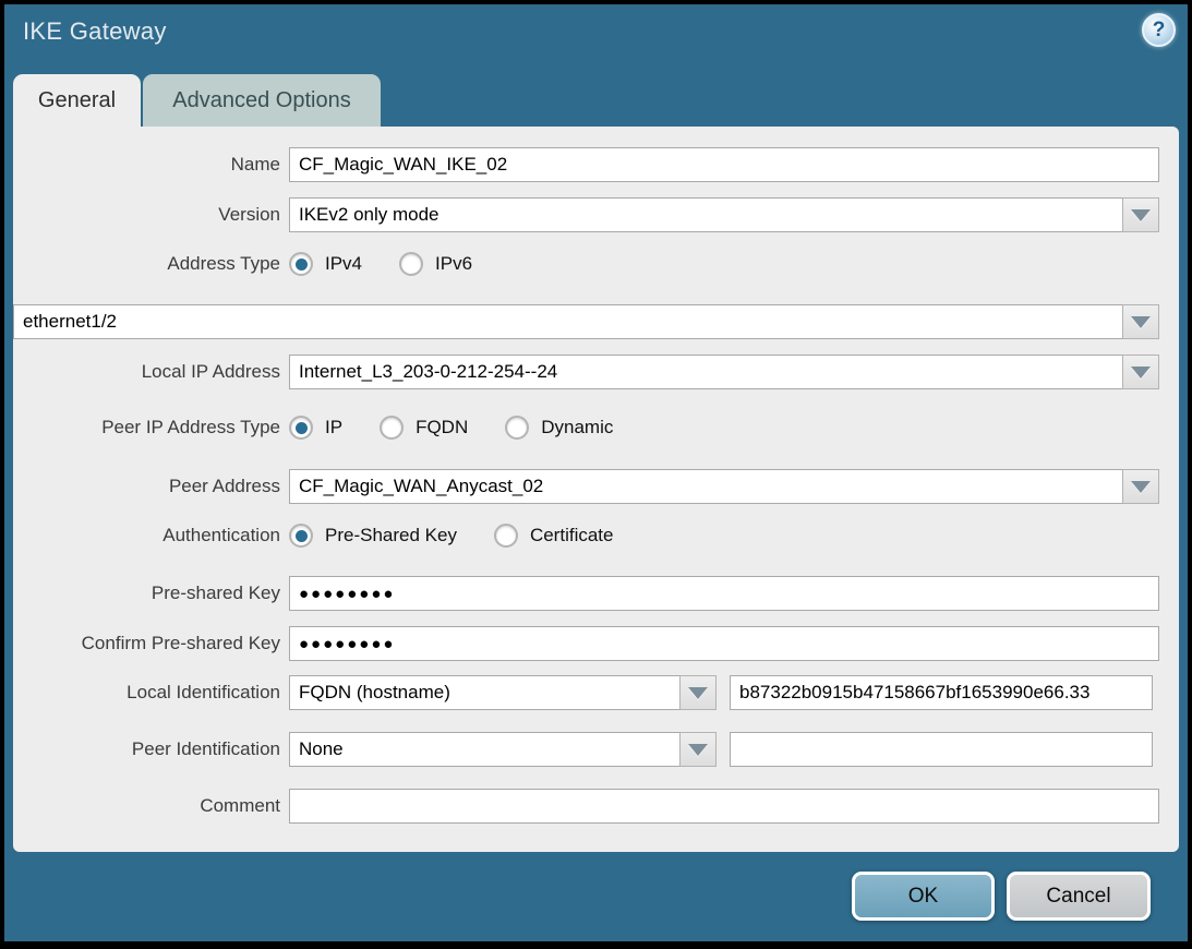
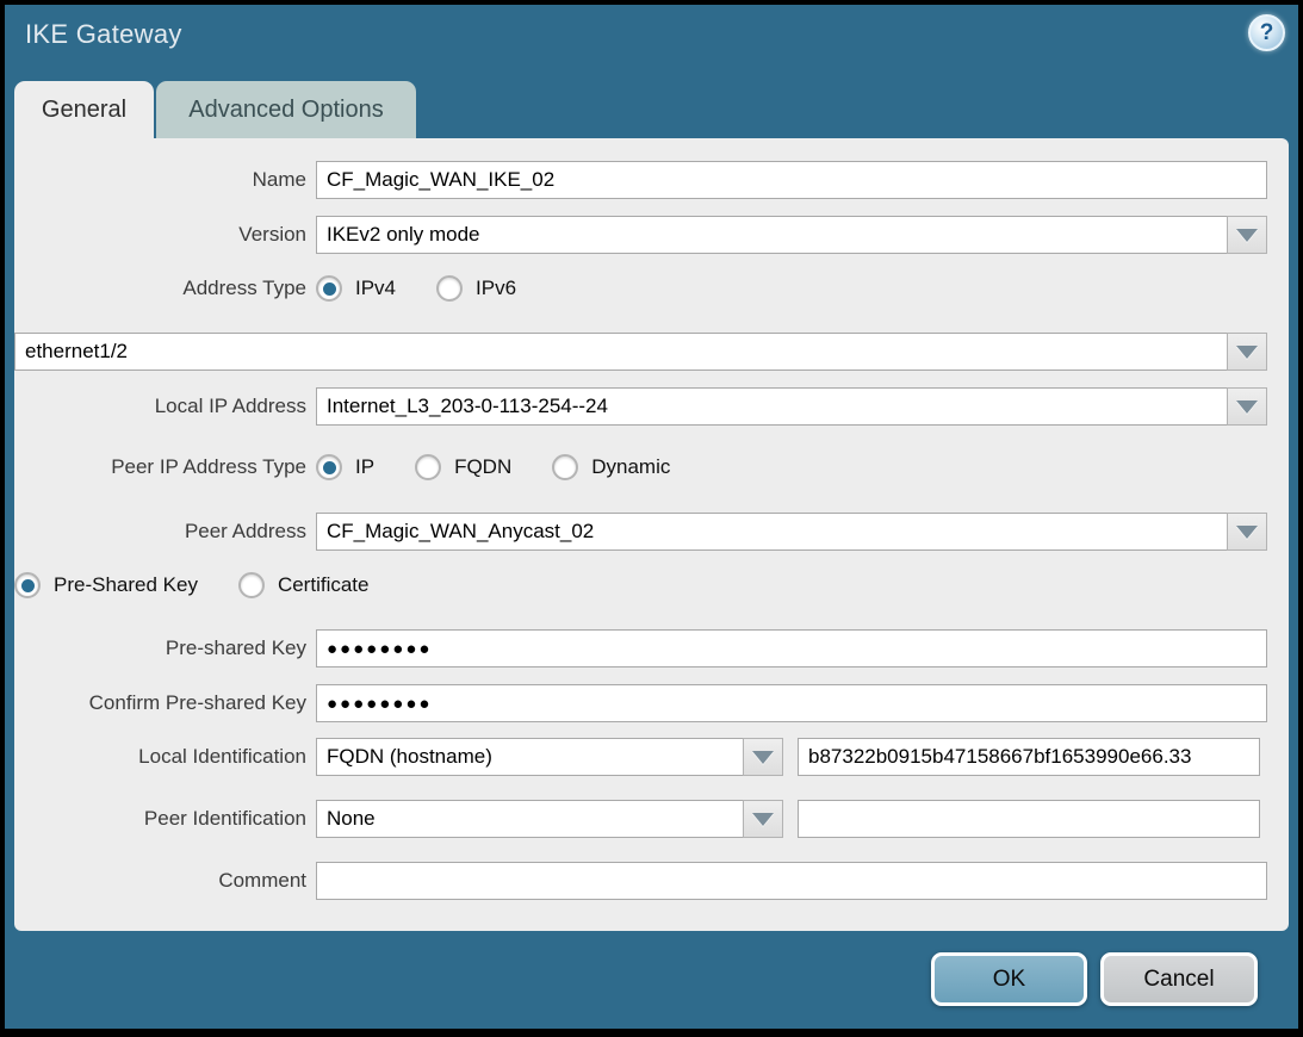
  IKE Gateway
  ?
  General
  Advanced Options
  Name
  CF_Magic_WAN_IKE_02
  Version
  IKEv2 only mode
  Address Type
  IPv4
  IPv6
  ethernet1/2
  Local IP Address
- Internet_L3_203-0-212-254--24
+ Internet_L3_203-0-113-254--24
  Peer IP Address Type
  IP
  FQDN
  Dynamic
  Peer Address
  CF_Magic_WAN_Anycast_02
- Authentication
  Pre-Shared Key
  Certificate
  Pre-shared Key
  ●●●●●●●●
  Confirm Pre-shared Key
  ●●●●●●●●
  Local Identification
  FQDN (hostname)
  b87322b0915b47158667bf1653990e66.33
  Peer Identification
  None
  Comment
  OK
  Cancel
